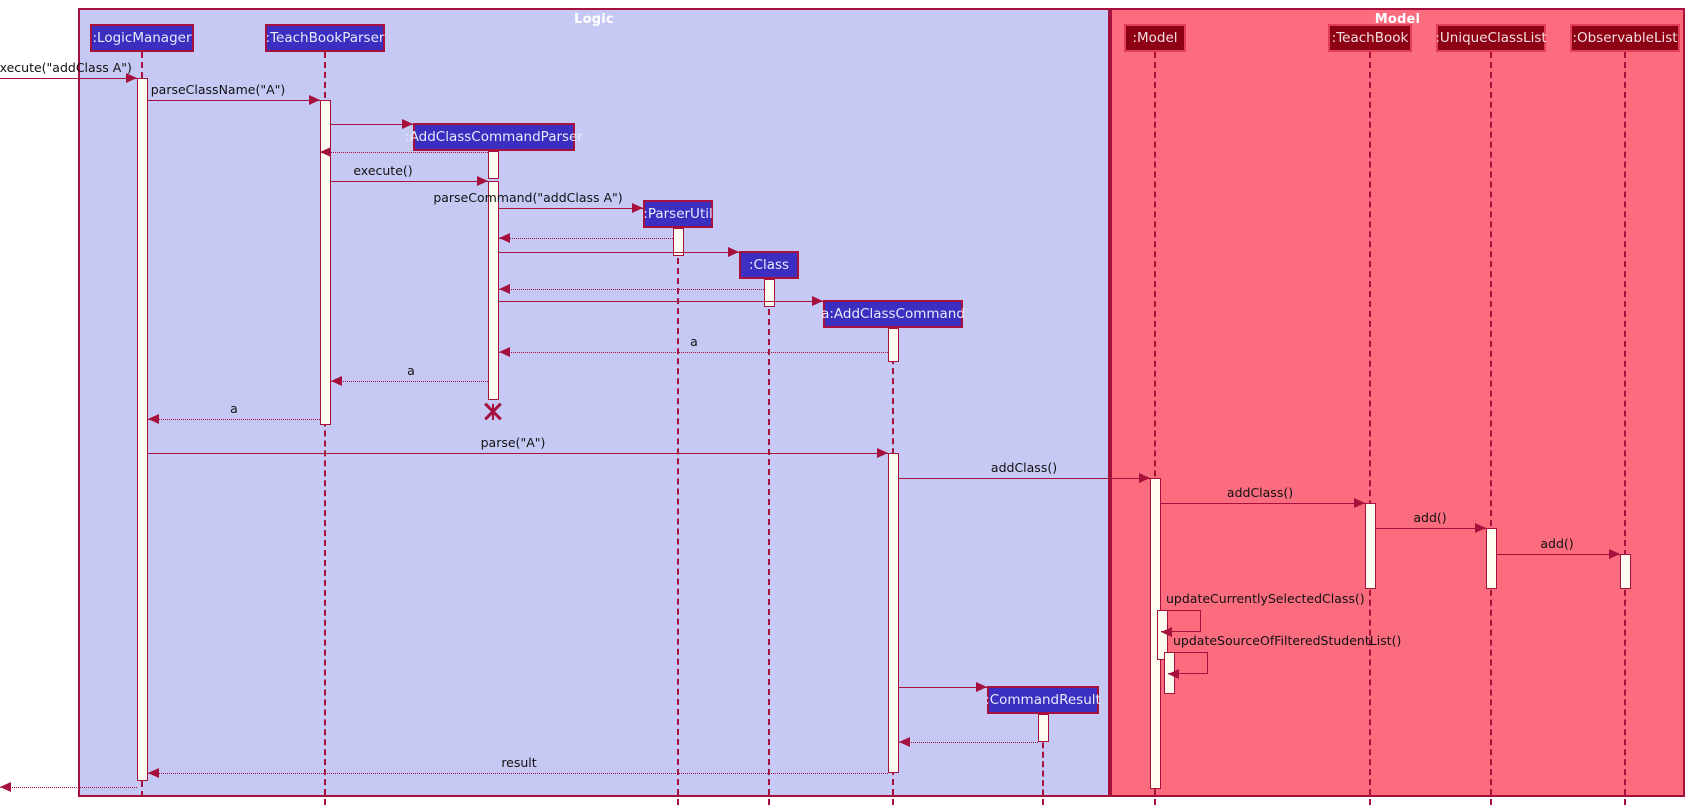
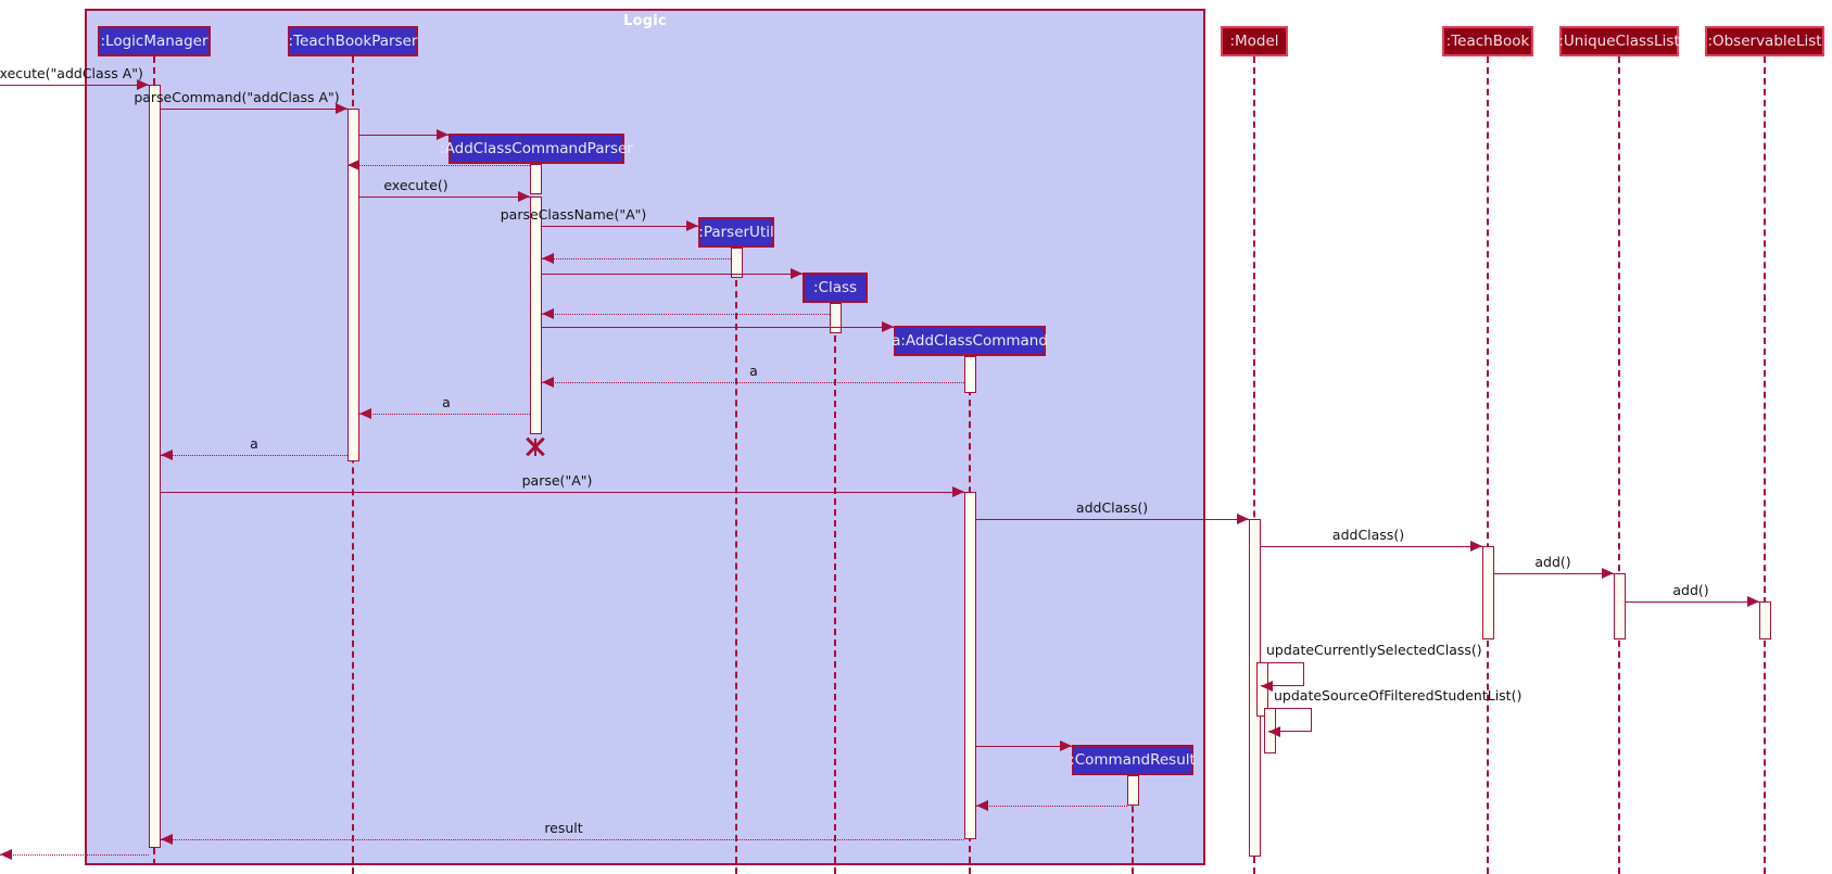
  Logic
- Model
  :LogicManager
  :TeachBookParser
  :AddClassCommandParser
  :ParserUtil
  :Class
  a:AddClassCommand
  :CommandResult
  :Model
  :TeachBook
  :UniqueClassList
  :ObservableList
  xecute("addClass A")
- parseClassName("A")
+ parseCommand("addClass A")
  execute()
- parseCommand("addClass A")
+ parseClassName("A")
  a
  a
  a
  parse("A")
  addClass()
  addClass()
  add()
  add()
  result
  updateCurrentlySelectedClass()
  updateSourceOfFilteredStudentList()
